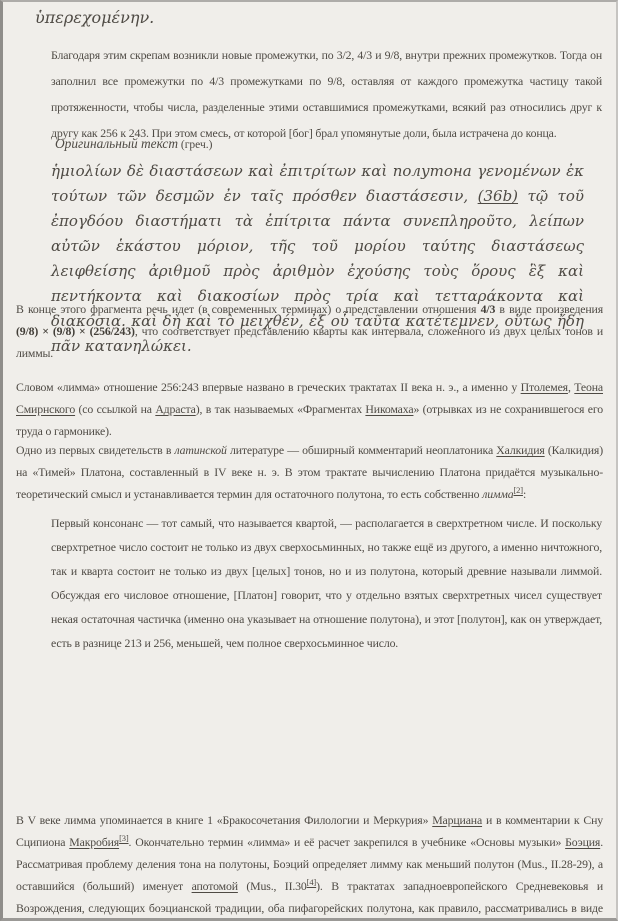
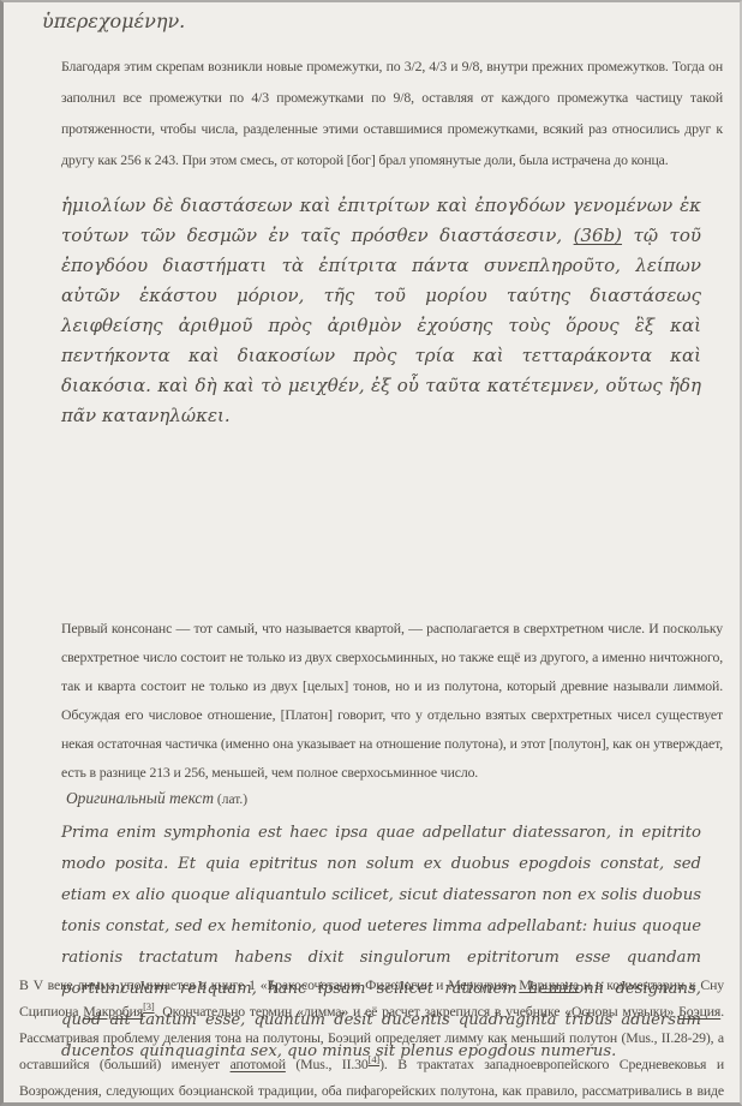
  ὑπερεχομένην.
  Благодаря этим скрепам возникли новые промежутки, по 3/2, 4/3 и 9/8, внутри прежних промежутков. Тогда он заполнил все промежутки по 4/3 промежутками по 9/8, оставляя от каждого промежутка частицу такой протяженности, чтобы числа, разделенные этими оставшимися промежутками, всякий раз относились друг к другу как 256 к 243. При этом смесь, от которой [бог] брал упомянутые доли, была истрачена до конца.
- Оригинальный текст (греч.)
- ἡμιολίων δὲ διαστάσεων καὶ ἐπιτρίτων καὶ полутона γενομένων ἐκ τούτων τῶν δεσμῶν ἐν ταῖς πρόσθεν διαστάσεσιν, (36b) τῷ τοῦ ἐπογδόου διαστήματι τὰ ἐπίτριτα πάντα συνεπληροῦτο, λείπων αὐτῶν ἑκάστου μόριον, τῆς τοῦ μορίου ταύτης διαστάσεως λειφθείσης ἀριθμοῦ πρὸς ἀριθμὸν ἐχούσης τοὺς ὅρους ἓξ καὶ πεντήκοντα καὶ διακοσίων πρὸς τρία καὶ τετταράκοντα καὶ διακόσια. καὶ δὴ καὶ τὸ μειχθέν, ἐξ οὗ ταῦτα κατέτεμνεν, οὕτως ἤδη πᾶν κατανηλώκει.
+ ἡμιολίων δὲ διαστάσεων καὶ ἐπιτρίτων καὶ ἐπογδόων γενομένων ἐκ τούτων τῶν δεσμῶν ἐν ταῖς πρόσθεν διαστάσεσιν, (36b) τῷ τοῦ ἐπογδόου διαστήματι τὰ ἐπίτριτα πάντα συνεπληροῦτο, λείπων αὐτῶν ἑκάστου μόριον, τῆς τοῦ μορίου ταύτης διαστάσεως λειφθείσης ἀριθμοῦ πρὸς ἀριθμὸν ἐχούσης τοὺς ὅρους ἓξ καὶ πεντήκοντα καὶ διακοσίων πρὸς τρία καὶ τετταράκοντα καὶ διακόσια. καὶ δὴ καὶ τὸ μειχθέν, ἐξ οὗ ταῦτα κατέτεμνεν, οὕτως ἤδη πᾶν κατανηλώκει.
- В конце этого фрагмента речь идет (в современных терминах) о представлении отношения 4/3 в виде произведения (9/8) × (9/8) × (256/243), что соответствует представлению кварты как интервала, сложенного из двух целых тонов и лиммы.
- Словом «лимма» отношение 256:243 впервые названо в греческих трактатах II века н. э., а именно у Птолемея, Теона Смирнского (со ссылкой на Адраста), в так называемых «Фрагментах Никомаха» (отрывках из не сохранившегося его труда о гармонике).
- Одно из первых свидетельств в латинской литературе — обширный комментарий неоплатоника Халкидия (Калкидия) на «Тимей» Платона, составленный в IV веке н. э. В этом трактате вычислению Платона придаётся музыкально-теоретический смысл и устанавливается термин для остаточного полутона, то есть собственно лимма[2]:
  Первый консонанс — тот самый, что называется квартой, — располагается в сверхтретном числе. И поскольку сверхтретное число состоит не только из двух сверхосьминных, но также ещё из другого, а именно ничтожного, так и кварта состоит не только из двух [целых] тонов, но и из полутона, который древние называли лиммой. Обсуждая его числовое отношение, [Платон] говорит, что у отдельно взятых сверхтретных чисел существует некая остаточная частичка (именно она указывает на отношение полутона), и этот [полутон], как он утверждает, есть в разнице 213 и 256, меньшей, чем полное сверхосьминное число.
+ Оригинальный текст (лат.)
+ Prima enim symphonia est haec ipsa quae adpellatur diatessaron, in epitrito modo posita. Et quia epitritus non solum ex duobus epogdois constat, sed etiam ex alio quoque aliquantulo scilicet, sicut diatessaron non ex solis duobus tonis constat, sed ex hemitonio, quod ueteres limma adpellabant: huius quoque rationis tractatum habens dixit singulorum epitritorum esse quandam portiunculam reliquam, hanc ipsam scilicet rationem hemitonii designans, quod ait tantum esse, quantum desit ducentis quadraginta tribus aduersum ducentos quinquaginta sex, quo minus sit plenus epogdous numerus.
  В V веке лимма упоминается в книге 1 «Бракосочетания Филологии и Меркурия» Марциана и в комментарии к Сну Сципиона Макробия[3]. Окончательно термин «лимма» и её расчет закрепился в учебнике «Основы музыки» Боэция. Рассматривая проблему деления тона на полутоны, Боэций определяет лимму как меньший полутон (Mus., II.28-29), а оставшийся (больший) именует апотомой (Mus., II.30[4]). В трактатах западноевропейского Средневековья и Возрождения, следующих боэцианской традиции, оба пифагорейских полутона, как правило, рассматривались в виде
